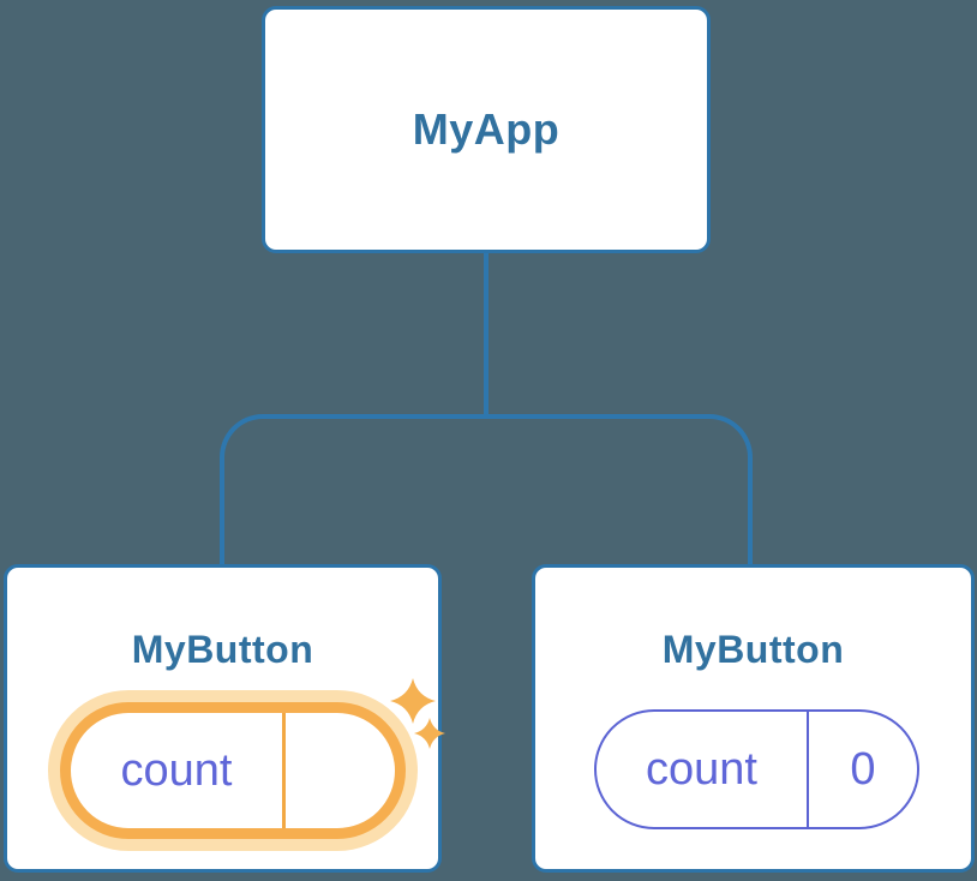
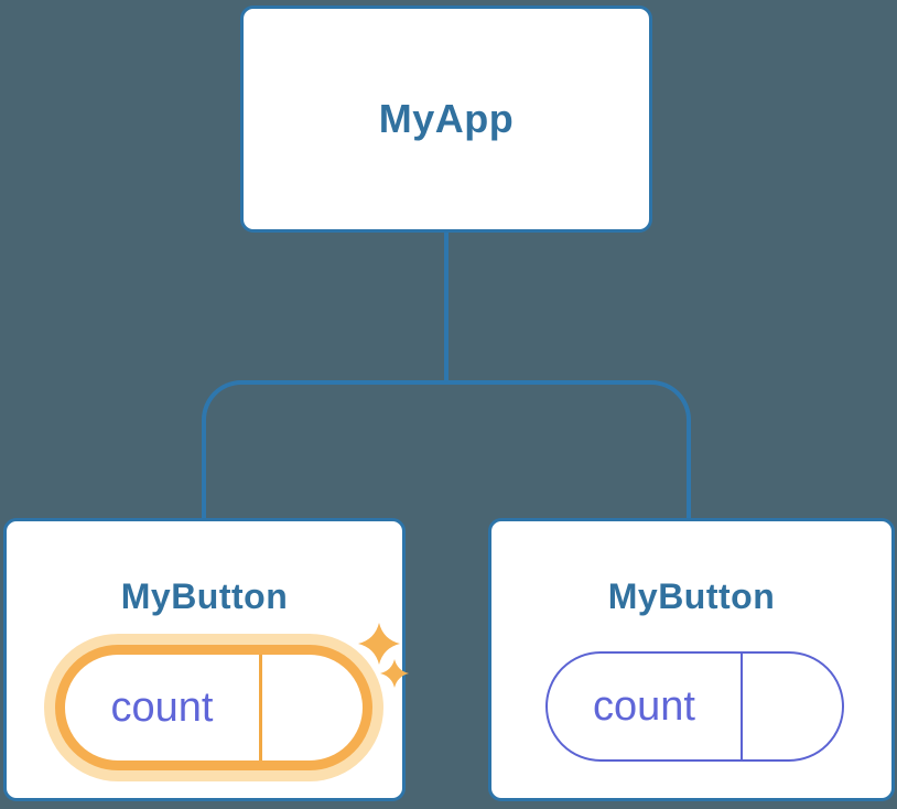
  MyApp
  MyButton
  count
  MyButton
  count
- 0
